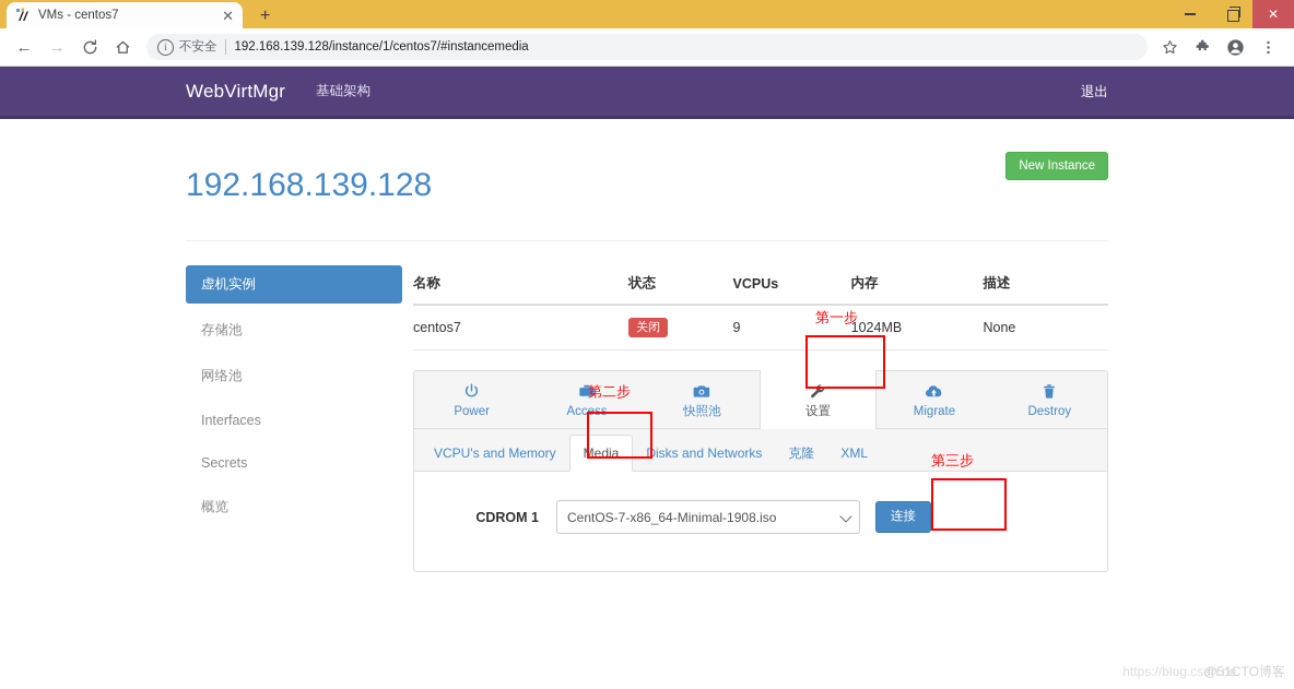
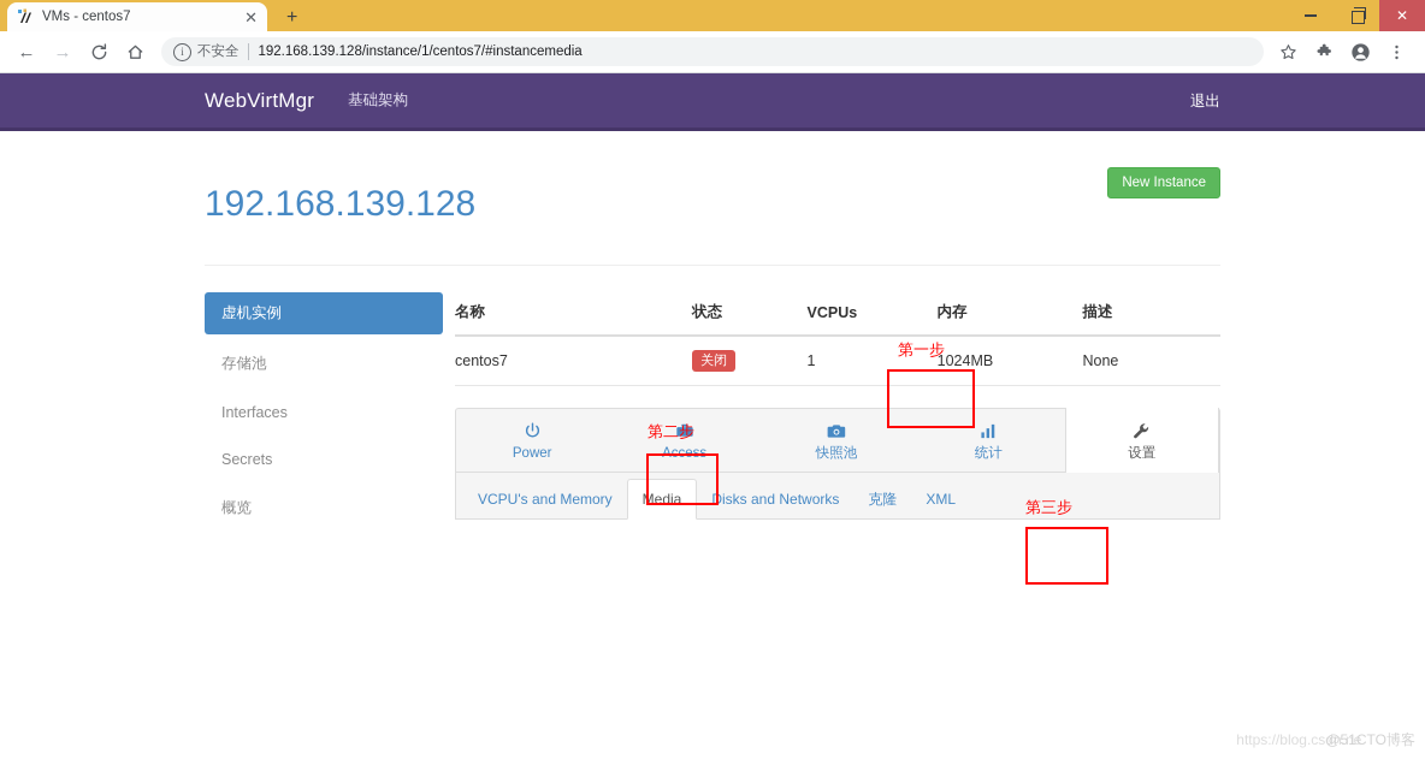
  VMs - centos7
  ✕
  +
  ✕
  ←
  →
  i
  不安全
  192.168.139.128
  /instance/1/centos7/#instancemedia
  WebVirtMgr
  基础架构
  退出
  192.168.139.128
  New Instance
  虚机实例
  存储池
- 网络池
  Interfaces
  Secrets
  概览
  名称	状态	VCPUs	内存	描述
- centos7	关闭	9	1024MB	None
+ centos7	关闭	1	1024MB	None
  Power
  Access
  快照池
+ 统计
  设置
- Migrate
- Destroy
  VCPU's and Memory
  Media
  Disks and Networks
  克隆
  XML
- CDROM 1
- CentOS-7-x86_64-Minimal-1908.iso
- 连接
  第一步
  第二步
  第三步
  https://blog.csdn.ne@51CTO博客
